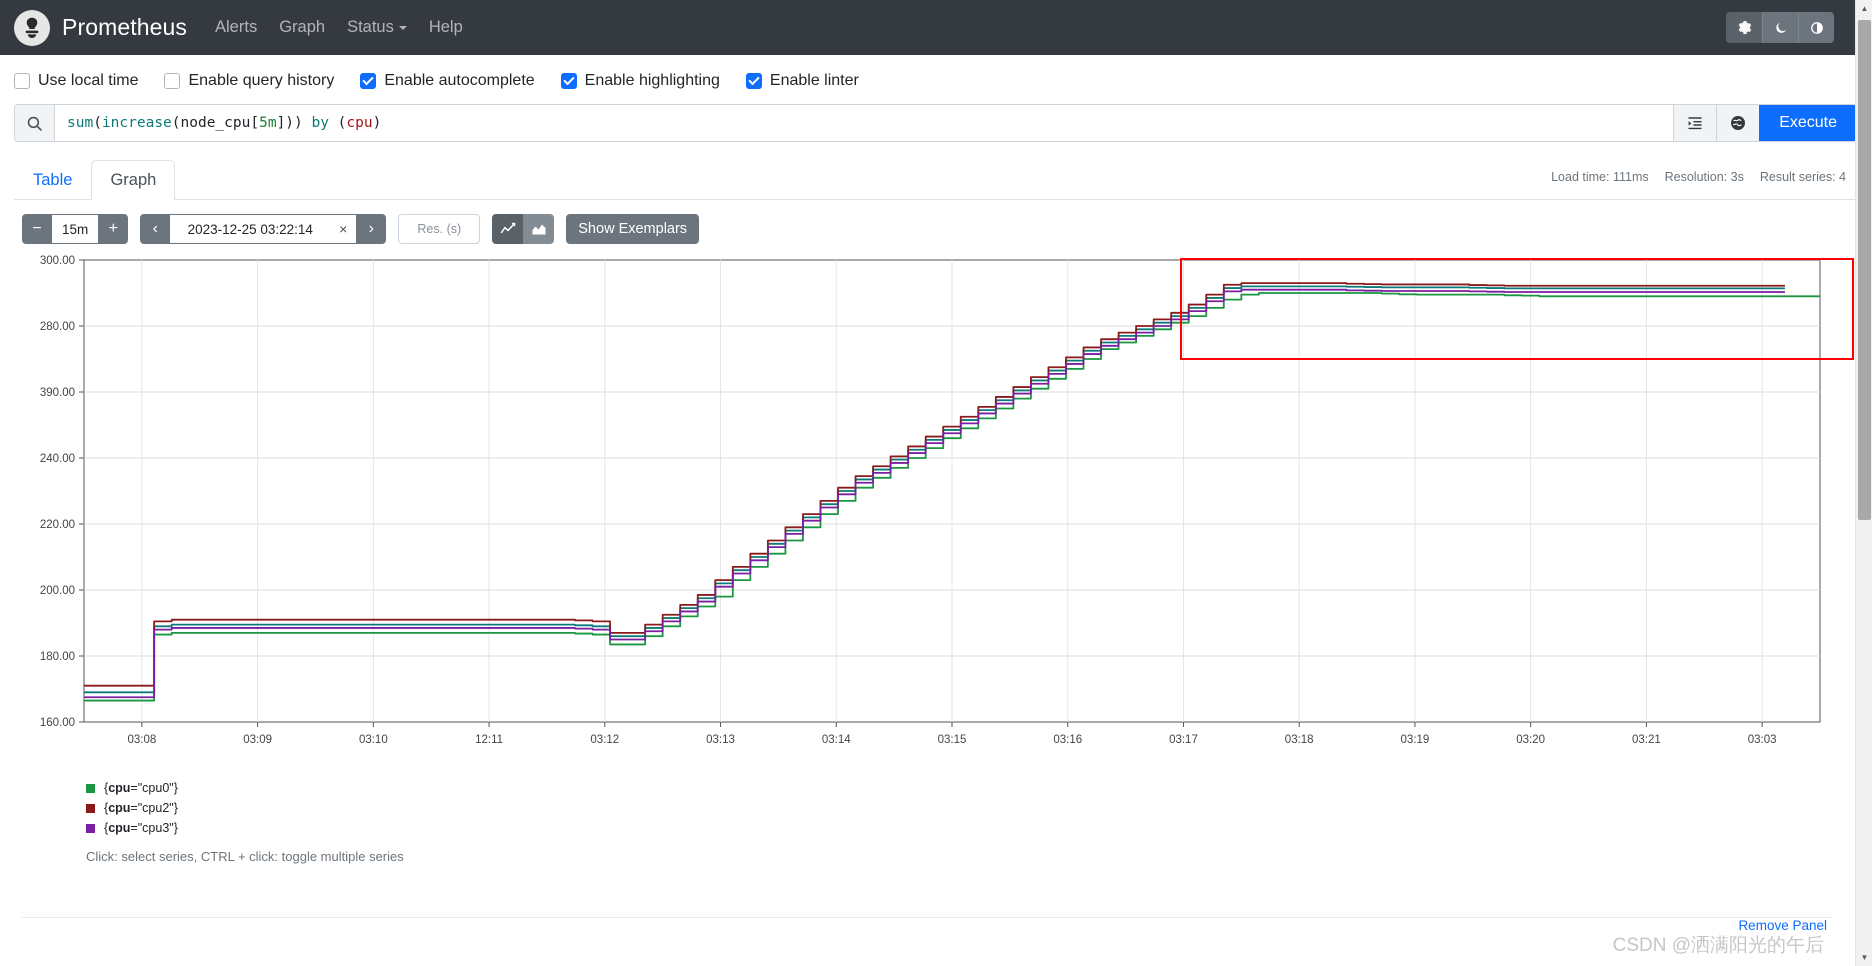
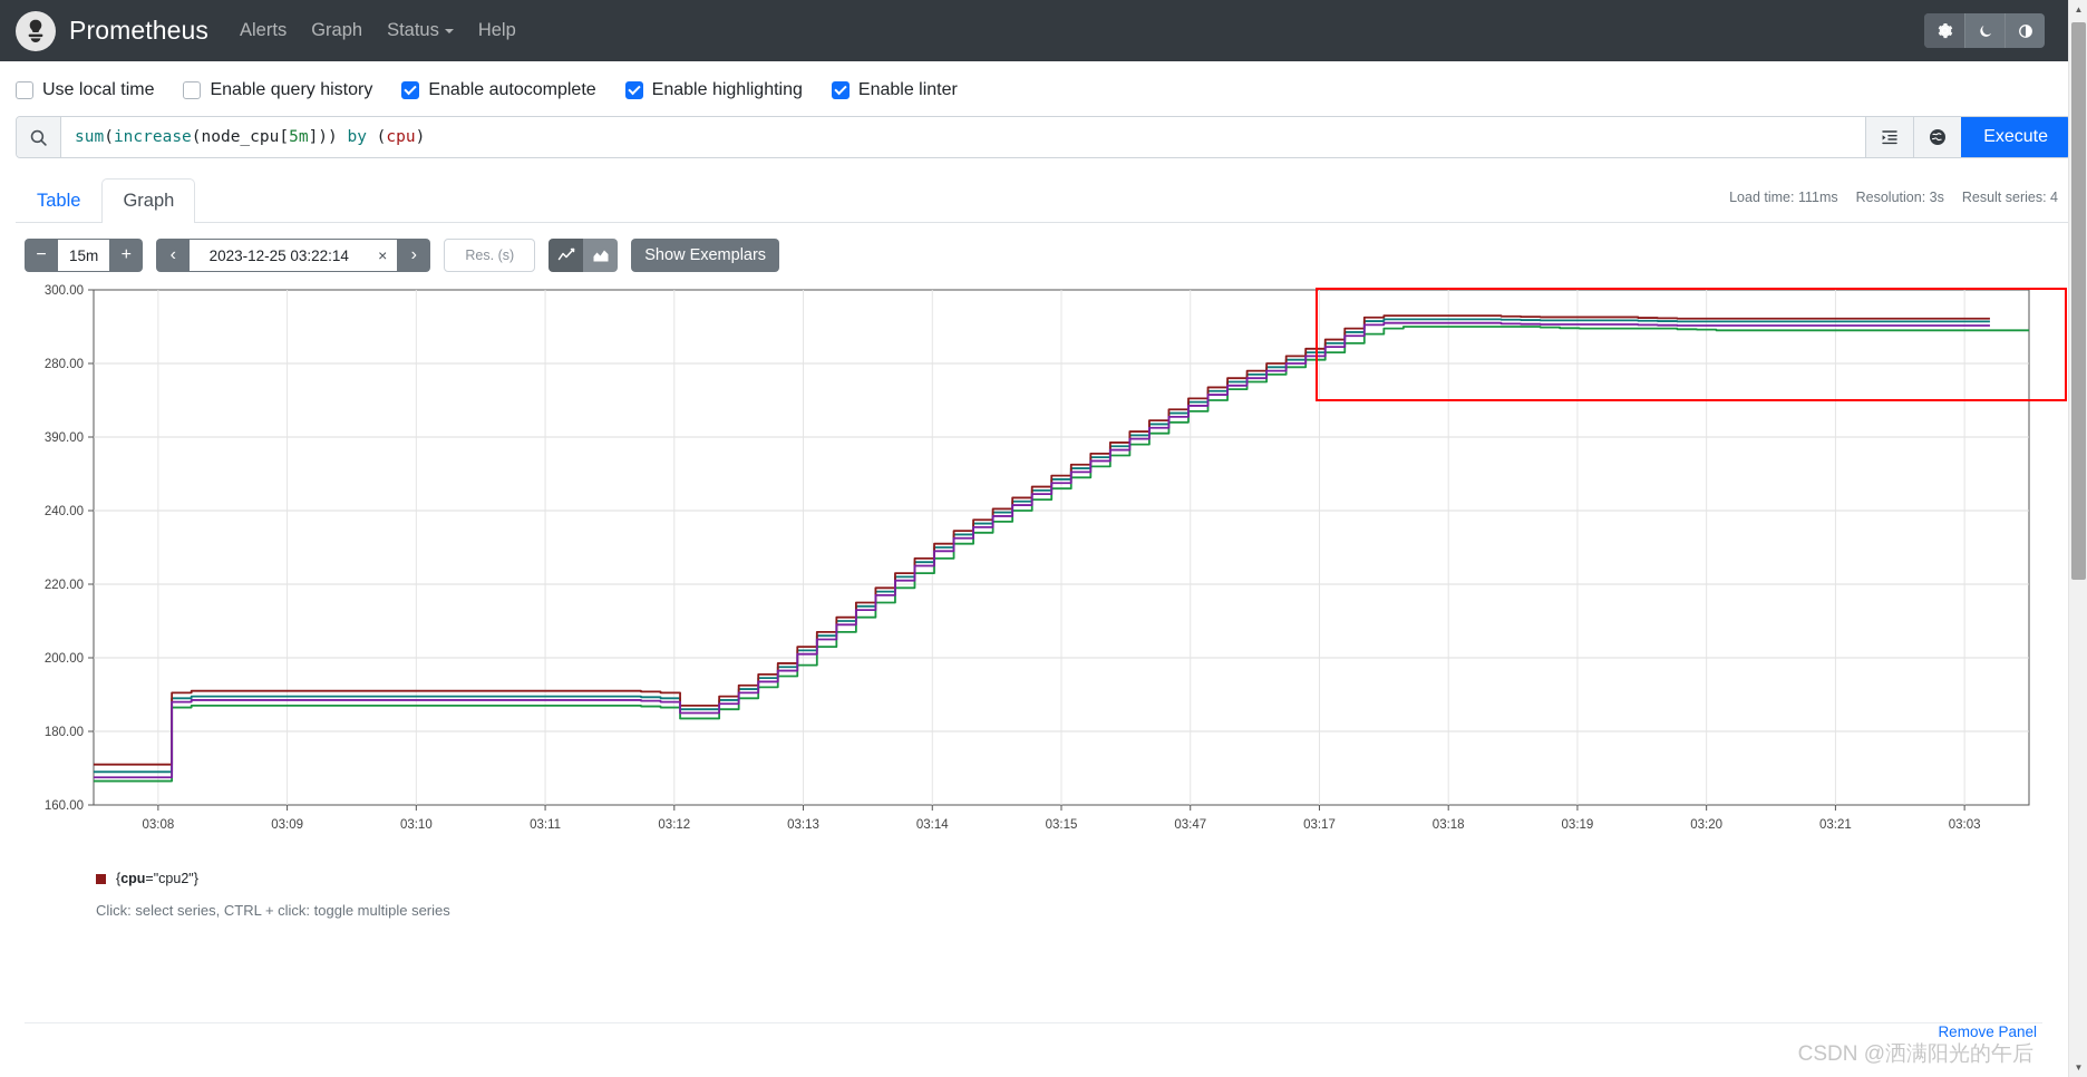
  Prometheus
  Alerts
  Graph
  Status
  Help
  Use local time
  Enable query history
  Enable autocomplete
  Enable highlighting
  Enable linter
  sum
  (
  increase
  (
  node_cpu
  [
  5m
  ]))
  by
  (
  cpu
  )
  Execute
  Table
  Graph
  Load time: 111ms
  Resolution: 3s
  Result series: 4
  −
  15m
  +
  ‹
  2023-12-25 03:22:14
  ×
  ›
  Res. (s)
  Show Exemplars
  160.00
  180.00
  200.00
  220.00
  240.00
  390.00
  280.00
  300.00
  03:08
  03:09
  03:10
- 12:11
+ 03:11
  03:12
  03:13
  03:14
  03:15
- 03:16
+ 03:47
  03:17
  03:18
  03:19
  03:20
  03:21
  03:03
- {cpu="cpu0"}
  {cpu="cpu2"}
- {cpu="cpu3"}
  Click: select series, CTRL + click: toggle multiple series
  Remove Panel
  CSDN @洒满阳光的午后
  ▲
  ▼
